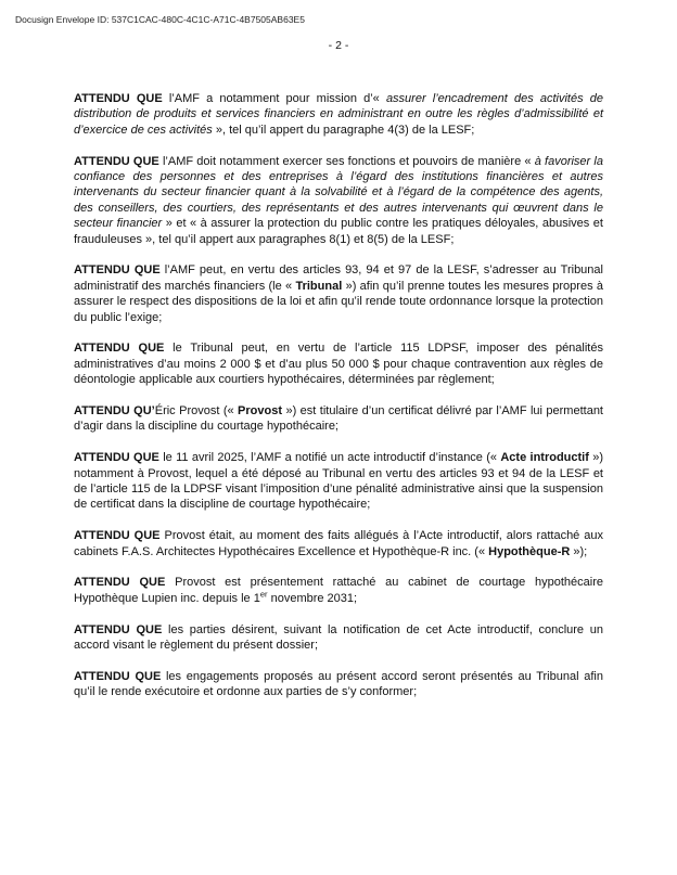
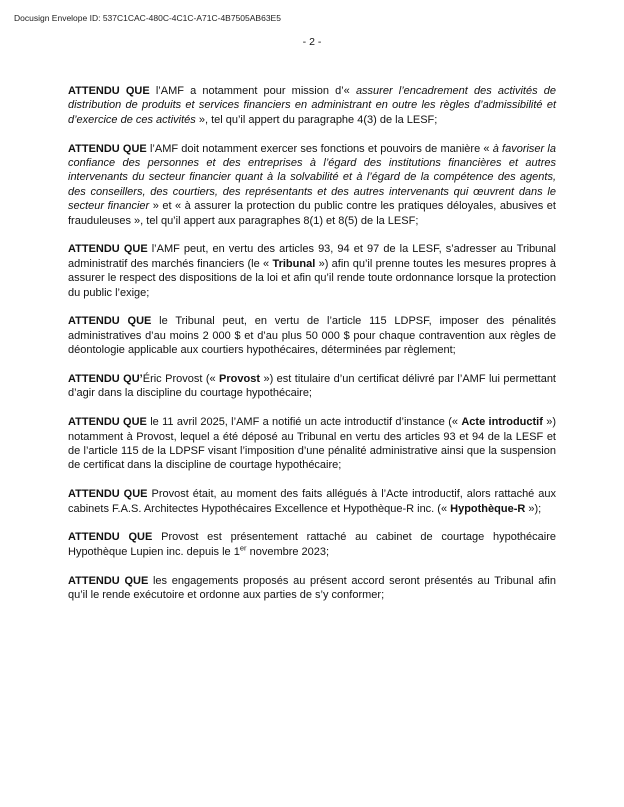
  Docusign Envelope ID: 537C1CAC-480C-4C1C-A71C-4B7505AB63E5
  - 2 -
  ATTENDU QUE l’AMF a notamment pour mission d’« assurer l’encadrement des activités de distribution de produits et services financiers en administrant en outre les règles d’admissibilité et d’exercice de ces activités », tel qu’il appert du paragraphe 4(3) de la LESF;
  ATTENDU QUE l’AMF doit notamment exercer ses fonctions et pouvoirs de manière « à favoriser la confiance des personnes et des entreprises à l’égard des institutions financières et autres intervenants du secteur financier quant à la solvabilité et à l’égard de la compétence des agents, des conseillers, des courtiers, des représentants et des autres intervenants qui œuvrent dans le secteur financier » et « à assurer la protection du public contre les pratiques déloyales, abusives et frauduleuses », tel qu’il appert aux paragraphes 8(1) et 8(5) de la LESF;
  ATTENDU QUE l’AMF peut, en vertu des articles 93, 94 et 97 de la LESF, s’adresser au Tribunal administratif des marchés financiers (le « Tribunal ») afin qu’il prenne toutes les mesures propres à assurer le respect des dispositions de la loi et afin qu’il rende toute ordonnance lorsque la protection du public l’exige;
  ATTENDU QUE le Tribunal peut, en vertu de l’article 115 LDPSF, imposer des pénalités administratives d’au moins 2 000 $ et d’au plus 50 000 $ pour chaque contravention aux règles de déontologie applicable aux courtiers hypothécaires, déterminées par règlement;
  ATTENDU QU’Éric Provost (« Provost ») est titulaire d’un certificat délivré par l’AMF lui permettant d’agir dans la discipline du courtage hypothécaire;
  ATTENDU QUE le 11 avril 2025, l’AMF a notifié un acte introductif d’instance (« Acte introductif ») notamment à Provost, lequel a été déposé au Tribunal en vertu des articles 93 et 94 de la LESF et de l’article 115 de la LDPSF visant l’imposition d’une pénalité administrative ainsi que la suspension de certificat dans la discipline de courtage hypothécaire;
  ATTENDU QUE Provost était, au moment des faits allégués à l’Acte introductif, alors rattaché aux cabinets F.A.S. Architectes Hypothécaires Excellence et Hypothèque-R inc. (« Hypothèque-R »);
- ATTENDU QUE Provost est présentement rattaché au cabinet de courtage hypothécaire Hypothèque Lupien inc. depuis le 1er novembre 2031;
+ ATTENDU QUE Provost est présentement rattaché au cabinet de courtage hypothécaire Hypothèque Lupien inc. depuis le 1er novembre 2023;
- ATTENDU QUE les parties désirent, suivant la notification de cet Acte introductif, conclure un accord visant le règlement du présent dossier;
  ATTENDU QUE les engagements proposés au présent accord seront présentés au Tribunal afin qu’il le rende exécutoire et ordonne aux parties de s’y conformer;
